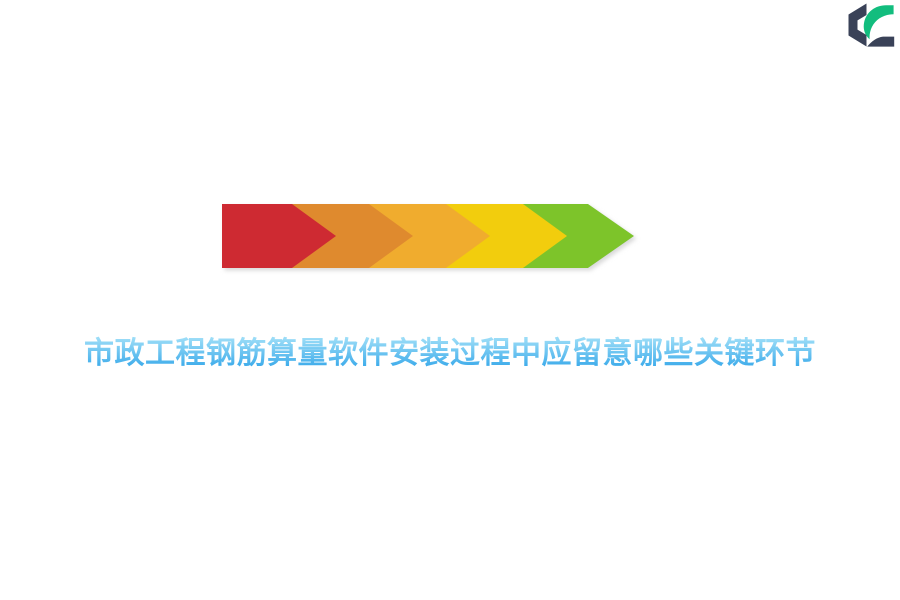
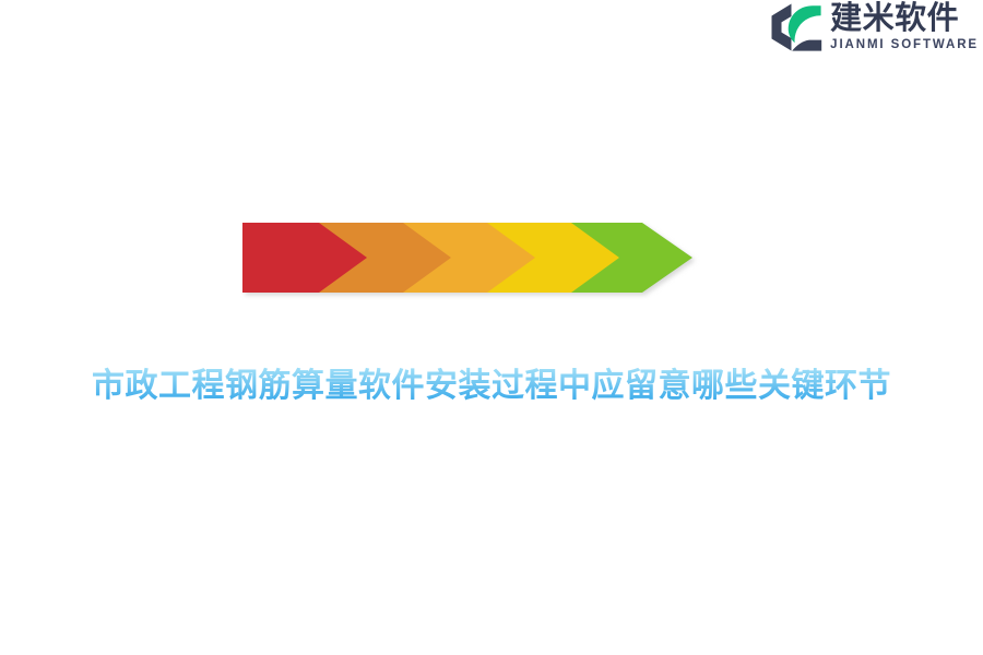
+ 建米软件
+ JIANMI SOFTWARE
  市政工程钢筋算量软件安装过程中应留意哪些关键环节
